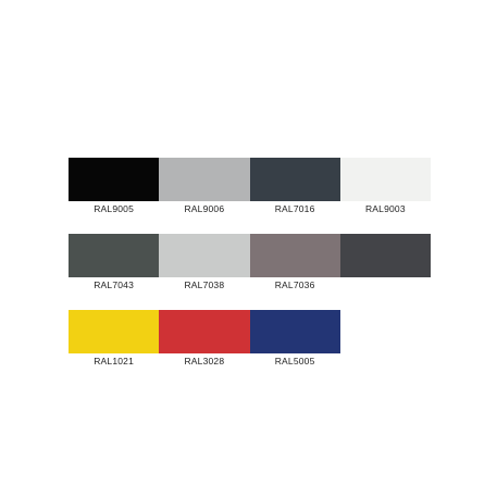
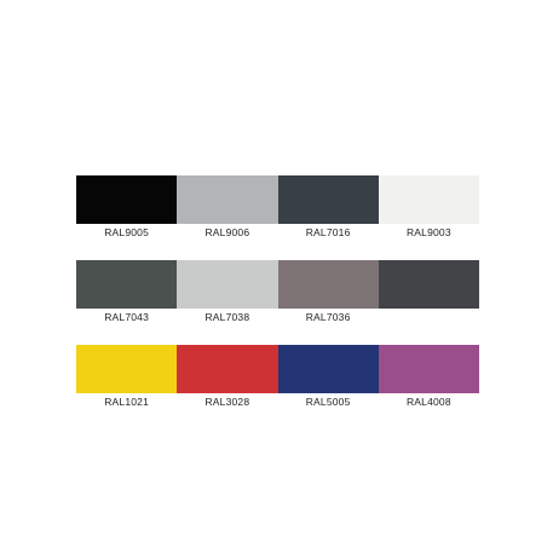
  RAL9005
  RAL9006
  RAL7016
  RAL9003
  RAL7043
  RAL7038
  RAL7036
  RAL1021
  RAL3028
  RAL5005
+ RAL4008
